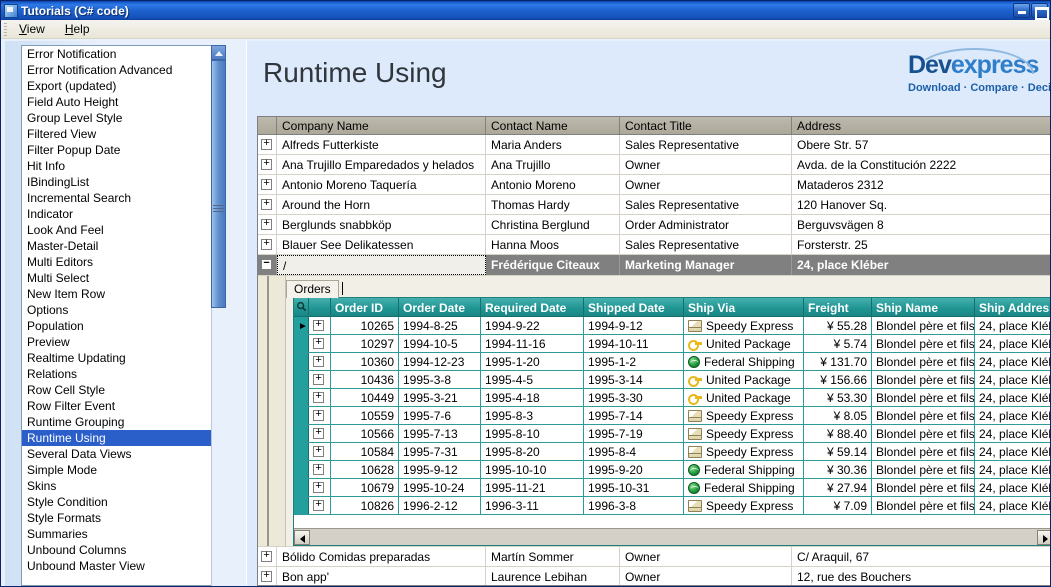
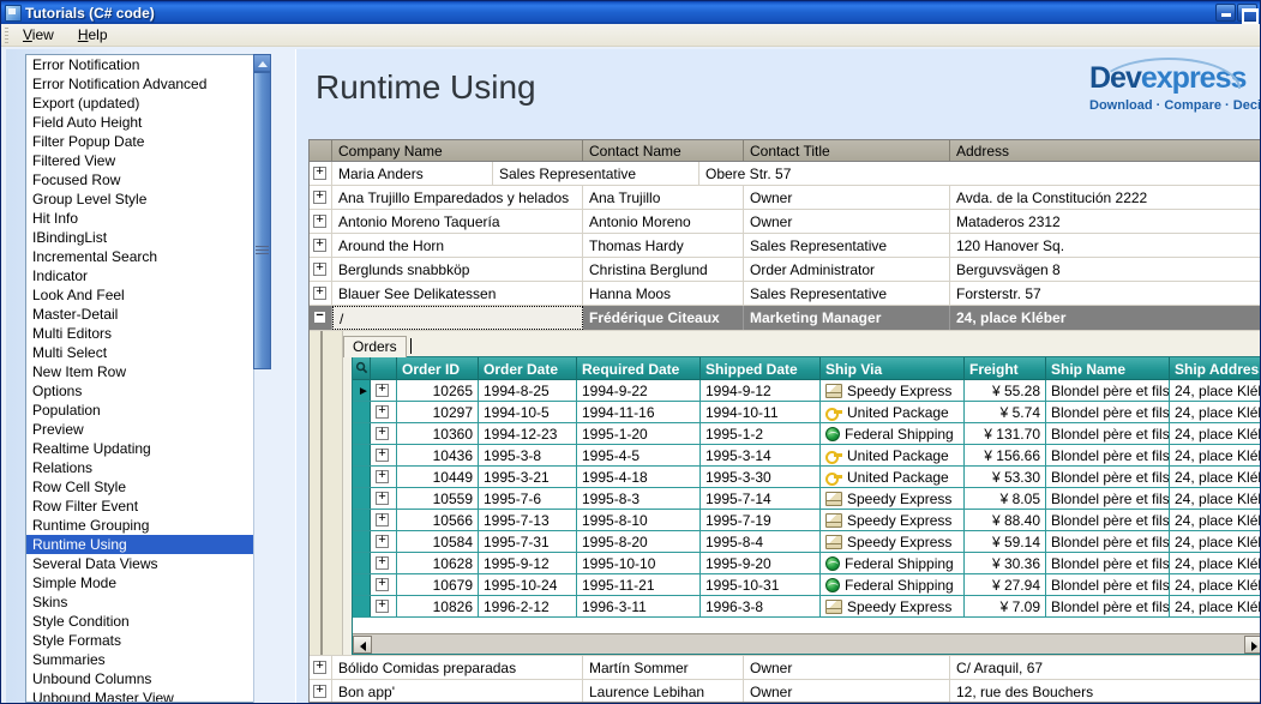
  Tutorials (C# code)
  View
  Help
  Error Notification
  Error Notification Advanced
  Export (updated)
  Field Auto Height
- Group Level Style
+ Filter Popup Date
  Filtered View
+ Focused Row
- Filter Popup Date
+ Group Level Style
  Hit Info
  IBindingList
  Incremental Search
  Indicator
  Look And Feel
  Master-Detail
  Multi Editors
  Multi Select
  New Item Row
  Options
  Population
  Preview
  Realtime Updating
  Relations
  Row Cell Style
  Row Filter Event
  Runtime Grouping
  Runtime Using
  Several Data Views
  Simple Mode
  Skins
  Style Condition
  Style Formats
  Summaries
  Unbound Columns
  Unbound Master View
  Runtime Using
  Devexpress
  Download · Compare · Deci
  Company Name
  Contact Name
  Contact Title
  Address
  +
- Alfreds Futterkiste
  Maria Anders
  Sales Representative
  Obere Str. 57
  +
  Ana Trujillo Emparedados y helados
  Ana Trujillo
  Owner
  Avda. de la Constitución 2222
  +
  Antonio Moreno Taquería
  Antonio Moreno
  Owner
  Mataderos 2312
  +
  Around the Horn
  Thomas Hardy
  Sales Representative
  120 Hanover Sq.
  +
  Berglunds snabbköp
  Christina Berglund
  Order Administrator
  Berguvsvägen 8
  +
  Blauer See Delikatessen
  Hanna Moos
  Sales Representative
- Forsterstr. 25
+ Forsterstr. 57
  −
  /
  Frédérique Citeaux
  Marketing Manager
  24, place Kléber
  Orders
  Order ID
  Order Date
  Required Date
  Shipped Date
  Ship Via
  Freight
  Ship Name
  Ship Addres
  ►
  +
  10265
  1994-8-25
  1994-9-22
  1994-9-12
  Speedy Express
  ¥ 55.28
  Blondel père et fils
  24, place Klé
  +
  10297
  1994-10-5
  1994-11-16
  1994-10-11
  United Package
  ¥ 5.74
  Blondel père et fils
  24, place Klé
  +
  10360
  1994-12-23
  1995-1-20
  1995-1-2
  Federal Shipping
  ¥ 131.70
  Blondel père et fils
  24, place Klé
  +
  10436
  1995-3-8
  1995-4-5
  1995-3-14
  United Package
  ¥ 156.66
  Blondel père et fils
  24, place Klé
  +
  10449
  1995-3-21
  1995-4-18
  1995-3-30
  United Package
  ¥ 53.30
  Blondel père et fils
  24, place Klé
  +
  10559
  1995-7-6
  1995-8-3
  1995-7-14
  Speedy Express
  ¥ 8.05
  Blondel père et fils
  24, place Klé
  +
  10566
  1995-7-13
  1995-8-10
  1995-7-19
  Speedy Express
  ¥ 88.40
  Blondel père et fils
  24, place Klé
  +
  10584
  1995-7-31
  1995-8-20
  1995-8-4
  Speedy Express
  ¥ 59.14
  Blondel père et fils
  24, place Klé
  +
  10628
  1995-9-12
  1995-10-10
  1995-9-20
  Federal Shipping
  ¥ 30.36
  Blondel père et fils
  24, place Klé
  +
  10679
  1995-10-24
  1995-11-21
  1995-10-31
  Federal Shipping
  ¥ 27.94
  Blondel père et fils
  24, place Klé
  +
  10826
  1996-2-12
  1996-3-11
  1996-3-8
  Speedy Express
  ¥ 7.09
  Blondel père et fils
  24, place Klé
  +
  Bólido Comidas preparadas
  Martín Sommer
  Owner
  C/ Araquil, 67
  +
  Bon app'
  Laurence Lebihan
  Owner
  12, rue des Bouchers
